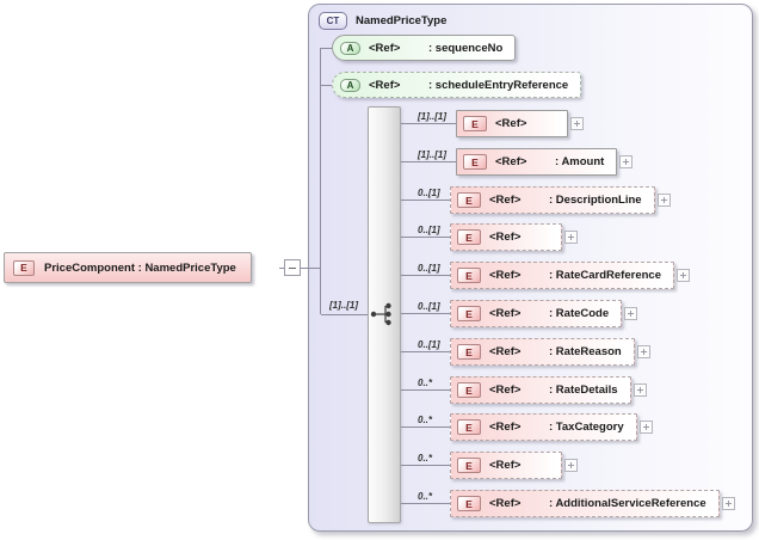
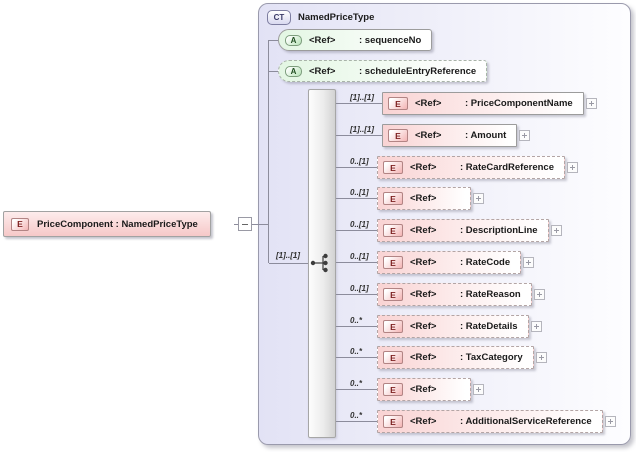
  CT
  NamedPriceType
  E
  PriceComponent : NamedPriceType
  [1]..[1]
  A
  <Ref>
  : sequenceNo
  A
  <Ref>
  : scheduleEntryReference
  [1]..[1]
  E
  <Ref>
+ : PriceComponentName
  [1]..[1]
  E
  <Ref>
  : Amount
  0..[1]
  E
  <Ref>
- : DescriptionLine
+ : RateCardReference
  0..[1]
  E
  <Ref>
  0..[1]
  E
  <Ref>
- : RateCardReference
+ : DescriptionLine
  0..[1]
  E
  <Ref>
  : RateCode
  0..[1]
  E
  <Ref>
  : RateReason
  0..*
  E
  <Ref>
  : RateDetails
  0..*
  E
  <Ref>
  : TaxCategory
  0..*
  E
  <Ref>
  0..*
  E
  <Ref>
  : AdditionalServiceReference
